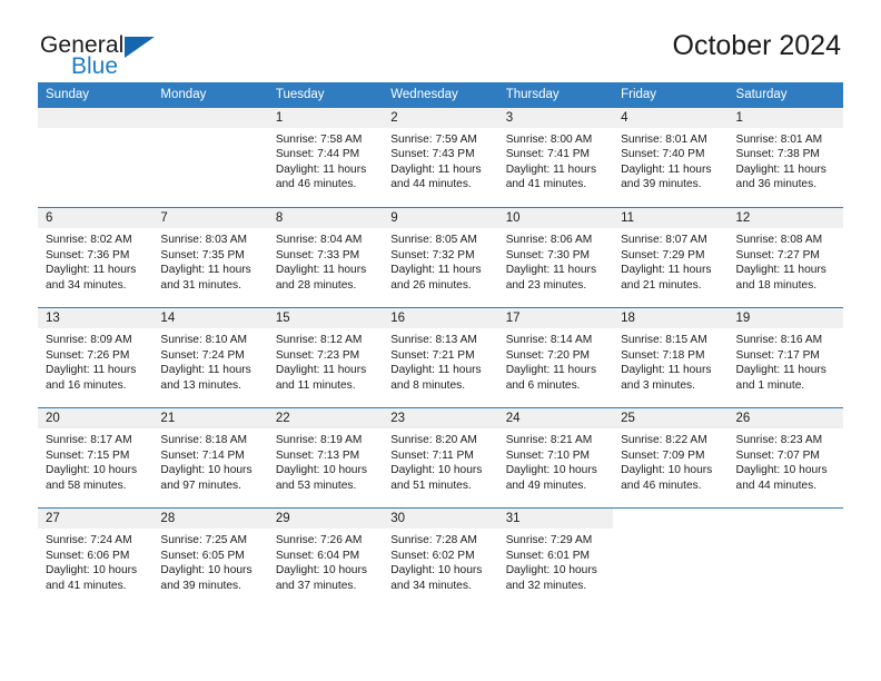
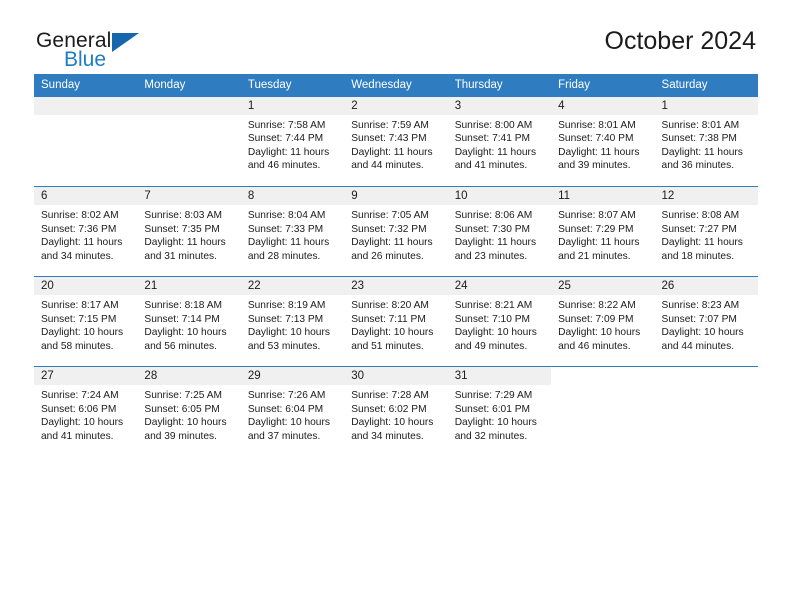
  General
  Blue
  October 2024
  Sunday	Monday	Tuesday	Wednesday	Thursday	Friday	Saturday
  		1Sunrise: 7:58 AMSunset: 7:44 PMDaylight: 11 hours and 46 minutes.	2Sunrise: 7:59 AMSunset: 7:43 PMDaylight: 11 hours and 44 minutes.	3Sunrise: 8:00 AMSunset: 7:41 PMDaylight: 11 hours and 41 minutes.	4Sunrise: 8:01 AMSunset: 7:40 PMDaylight: 11 hours and 39 minutes.	1Sunrise: 8:01 AMSunset: 7:38 PMDaylight: 11 hours and 36 minutes.
- 6Sunrise: 8:02 AMSunset: 7:36 PMDaylight: 11 hours and 34 minutes.	7Sunrise: 8:03 AMSunset: 7:35 PMDaylight: 11 hours and 31 minutes.	8Sunrise: 8:04 AMSunset: 7:33 PMDaylight: 11 hours and 28 minutes.	9Sunrise: 8:05 AMSunset: 7:32 PMDaylight: 11 hours and 26 minutes.	10Sunrise: 8:06 AMSunset: 7:30 PMDaylight: 11 hours and 23 minutes.	11Sunrise: 8:07 AMSunset: 7:29 PMDaylight: 11 hours and 21 minutes.	12Sunrise: 8:08 AMSunset: 7:27 PMDaylight: 11 hours and 18 minutes.
+ 6Sunrise: 8:02 AMSunset: 7:36 PMDaylight: 11 hours and 34 minutes.	7Sunrise: 8:03 AMSunset: 7:35 PMDaylight: 11 hours and 31 minutes.	8Sunrise: 8:04 AMSunset: 7:33 PMDaylight: 11 hours and 28 minutes.	9Sunrise: 7:05 AMSunset: 7:32 PMDaylight: 11 hours and 26 minutes.	10Sunrise: 8:06 AMSunset: 7:30 PMDaylight: 11 hours and 23 minutes.	11Sunrise: 8:07 AMSunset: 7:29 PMDaylight: 11 hours and 21 minutes.	12Sunrise: 8:08 AMSunset: 7:27 PMDaylight: 11 hours and 18 minutes.
- 13Sunrise: 8:09 AMSunset: 7:26 PMDaylight: 11 hours and 16 minutes.	14Sunrise: 8:10 AMSunset: 7:24 PMDaylight: 11 hours and 13 minutes.	15Sunrise: 8:12 AMSunset: 7:23 PMDaylight: 11 hours and 11 minutes.	16Sunrise: 8:13 AMSunset: 7:21 PMDaylight: 11 hours and 8 minutes.	17Sunrise: 8:14 AMSunset: 7:20 PMDaylight: 11 hours and 6 minutes.	18Sunrise: 8:15 AMSunset: 7:18 PMDaylight: 11 hours and 3 minutes.	19Sunrise: 8:16 AMSunset: 7:17 PMDaylight: 11 hours and 1 minute.
- 20Sunrise: 8:17 AMSunset: 7:15 PMDaylight: 10 hours and 58 minutes.	21Sunrise: 8:18 AMSunset: 7:14 PMDaylight: 10 hours and 97 minutes.	22Sunrise: 8:19 AMSunset: 7:13 PMDaylight: 10 hours and 53 minutes.	23Sunrise: 8:20 AMSunset: 7:11 PMDaylight: 10 hours and 51 minutes.	24Sunrise: 8:21 AMSunset: 7:10 PMDaylight: 10 hours and 49 minutes.	25Sunrise: 8:22 AMSunset: 7:09 PMDaylight: 10 hours and 46 minutes.	26Sunrise: 8:23 AMSunset: 7:07 PMDaylight: 10 hours and 44 minutes.
+ 20Sunrise: 8:17 AMSunset: 7:15 PMDaylight: 10 hours and 58 minutes.	21Sunrise: 8:18 AMSunset: 7:14 PMDaylight: 10 hours and 56 minutes.	22Sunrise: 8:19 AMSunset: 7:13 PMDaylight: 10 hours and 53 minutes.	23Sunrise: 8:20 AMSunset: 7:11 PMDaylight: 10 hours and 51 minutes.	24Sunrise: 8:21 AMSunset: 7:10 PMDaylight: 10 hours and 49 minutes.	25Sunrise: 8:22 AMSunset: 7:09 PMDaylight: 10 hours and 46 minutes.	26Sunrise: 8:23 AMSunset: 7:07 PMDaylight: 10 hours and 44 minutes.
  27Sunrise: 7:24 AMSunset: 6:06 PMDaylight: 10 hours and 41 minutes.	28Sunrise: 7:25 AMSunset: 6:05 PMDaylight: 10 hours and 39 minutes.	29Sunrise: 7:26 AMSunset: 6:04 PMDaylight: 10 hours and 37 minutes.	30Sunrise: 7:28 AMSunset: 6:02 PMDaylight: 10 hours and 34 minutes.	31Sunrise: 7:29 AMSunset: 6:01 PMDaylight: 10 hours and 32 minutes.
